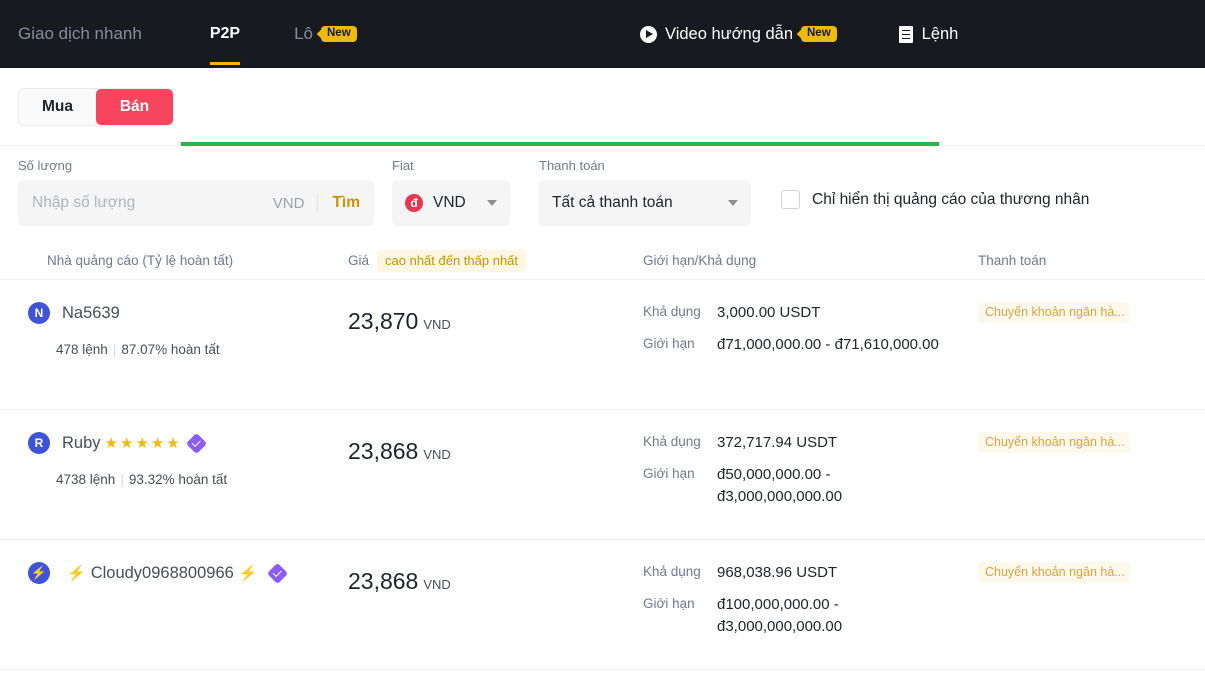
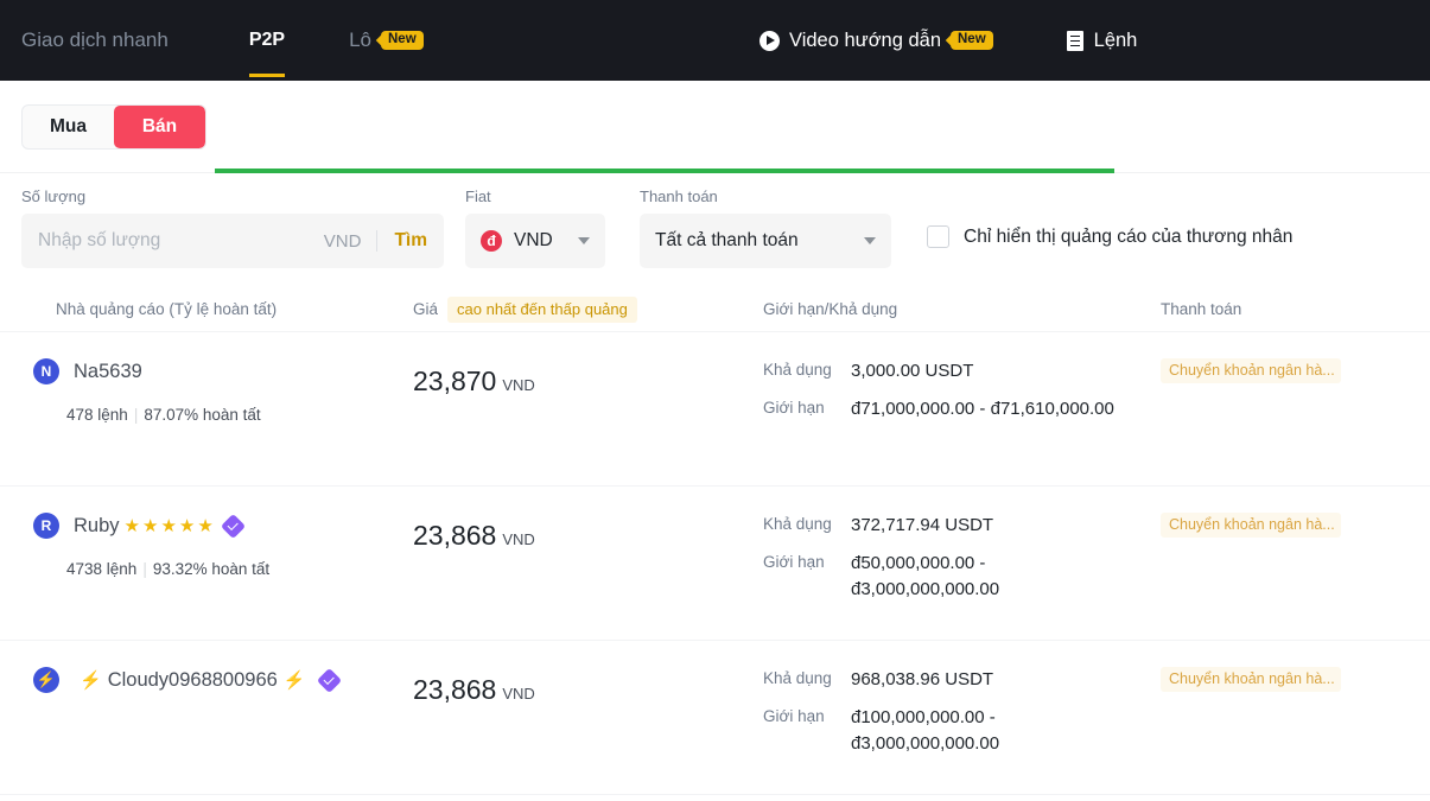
  Giao dịch nhanh
  P2P
  Lô
  New
  Video hướng dẫn
  New
  Lệnh
  Mua
  Bán
  Số lượng
  Nhập số lượng
  VND
  Tìm
  Fiat
  đ
  VND
  Thanh toán
  Tất cả thanh toán
  Chỉ hiển thị quảng cáo của thương nhân
  Nhà quảng cáo (Tỷ lệ hoàn tất)
  Giá
- cao nhất đến thấp nhất
+ cao nhất đến thấp quảng
  Giới hạn/Khả dụng
  Thanh toán
  N
  Na5639
  478 lệnh | 87.07% hoàn tất
  23,870 VND
  Khả dụng
  3,000.00 USDT
  Giới hạn
  đ71,000,000.00 - đ71,610,000.00
  Chuyển khoản ngân hà...
  R
  Ruby
  ★
  ★
  ★
  ★
  ★
  4738 lệnh | 93.32% hoàn tất
  23,868 VND
  Khả dụng
  372,717.94 USDT
  Giới hạn
  đ50,000,000.00 - đ3,000,000,000.00
  Chuyển khoản ngân hà...
  ⚡
  ⚡
  Cloudy0968800966
  ⚡
  23,868 VND
  Khả dụng
  968,038.96 USDT
  Giới hạn
  đ100,000,000.00 - đ3,000,000,000.00
  Chuyển khoản ngân hà...
